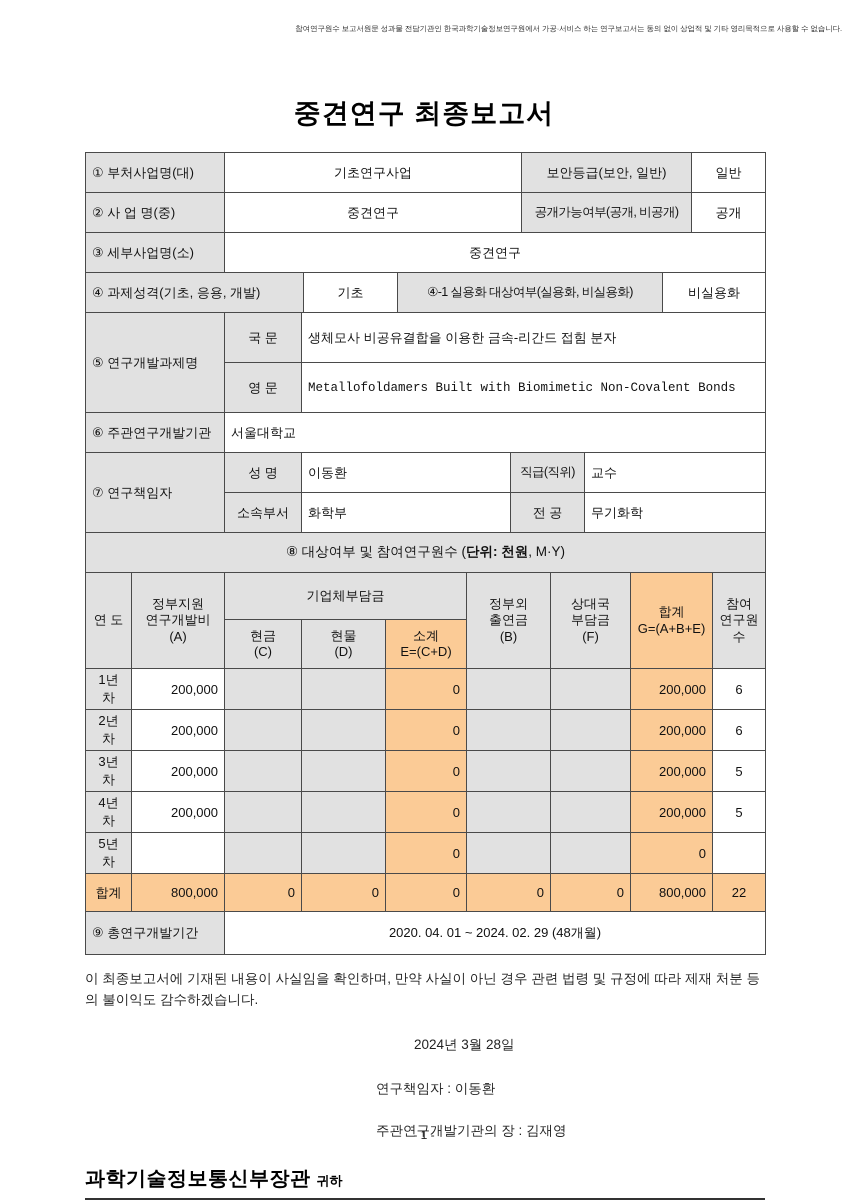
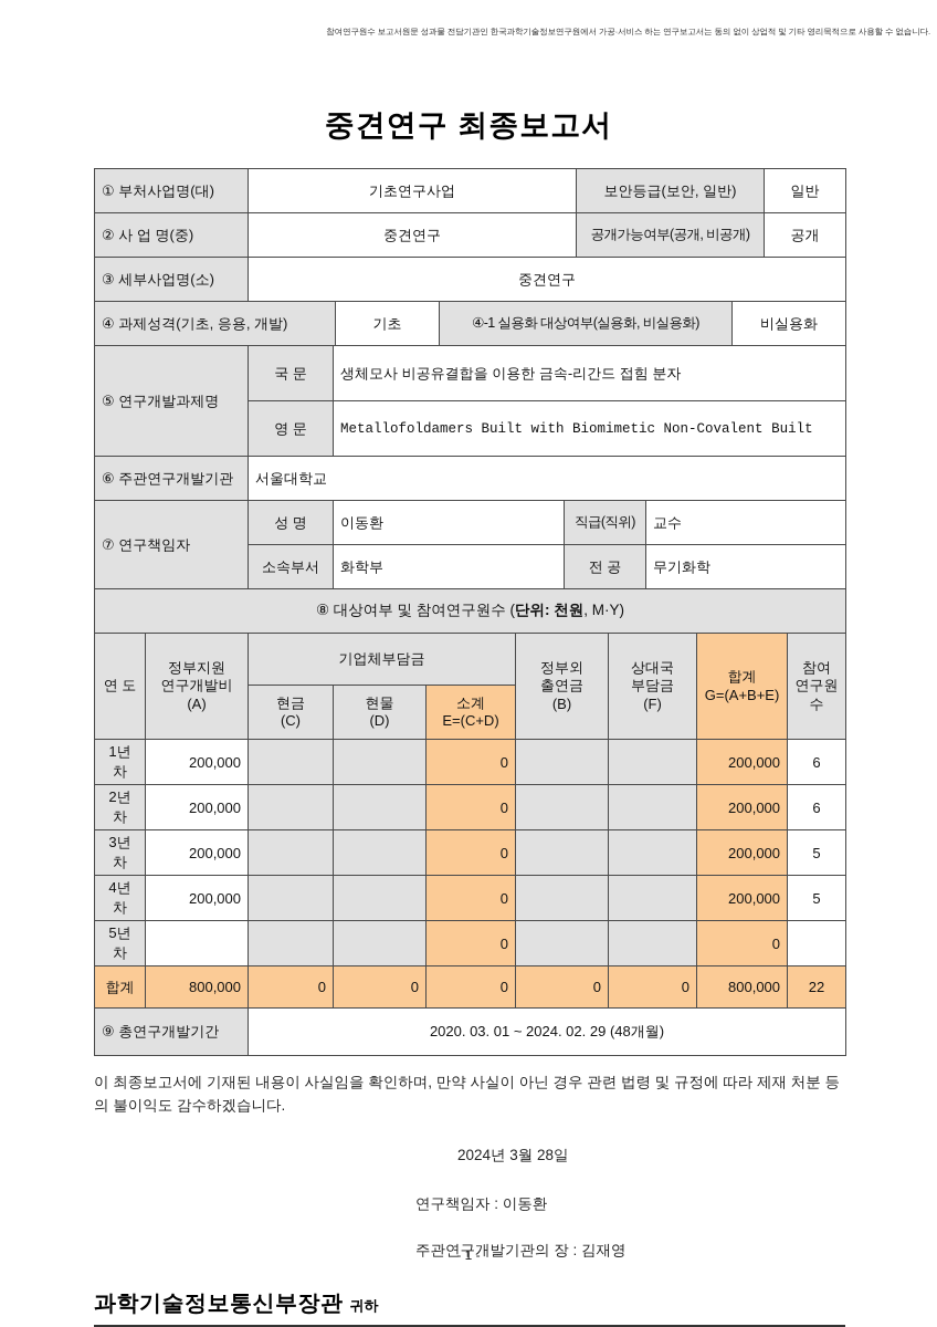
  참여연구원수 보고서원문 성과물 전담기관인 한국과학기술정보연구원에서 가공·서비스 하는 연구보고서는 동의 없이 상업적 및 기타 영리목적으로 사용할 수 없습니다.
  중견연구 최종보고서
  ① 부처사업명(대)	기초연구사업	보안등급(보안, 일반)	일반
  ② 사 업 명(중)	중견연구	공개가능여부(공개, 비공개)	공개
  ③ 세부사업명(소)	중견연구
  ④ 과제성격(기초, 응용, 개발)	기초	④-1 실용화 대상여부(실용화, 비실용화)	비실용화
  ⑤ 연구개발과제명	국 문	생체모사 비공유결합을 이용한 금속-리간드 접힘 분자
- 영 문	Metallofoldamers Built with Biomimetic Non-Covalent Bonds
+ 영 문	Metallofoldamers Built with Biomimetic Non-Covalent Built
  ⑥ 주관연구개발기관	서울대학교
  ⑦ 연구책임자	성 명	이동환	직급(직위)	교수
  소속부서	화학부	전 공	무기화학
  ⑧ 대상여부 및 참여연구원수 (단위: 천원, M·Y)
  연 도	정부지원 연구개발비 (A)	기업체부담금	정부외 출연금 (B)	상대국 부담금 (F)	합계 G=(A+B+E)	참여 연구원수
  현금 (C)	현물 (D)	소계 E=(C+D)
  1년차	200,000			0			200,000	6
  2년차	200,000			0			200,000	6
  3년차	200,000			0			200,000	5
  4년차	200,000			0			200,000	5
  5년차				0			0
  합계	800,000	0	0	0	0	0	800,000	22
- ⑨ 총연구개발기간	2020. 04. 01 ~ 2024. 02. 29 (48개월)
+ ⑨ 총연구개발기간	2020. 03. 01 ~ 2024. 02. 29 (48개월)
  이 최종보고서에 기재된 내용이 사실임을 확인하며, 만약 사실이 아닌 경우 관련 법령 및 규정에 따라 제재 처분 등의 불이익도 감수하겠습니다.
  2024년 3월 28일
  연구책임자 : 이동환
  주관연구개발기관의 장 : 김재영
  과학기술정보통신부장관 귀하
  - 1 -
